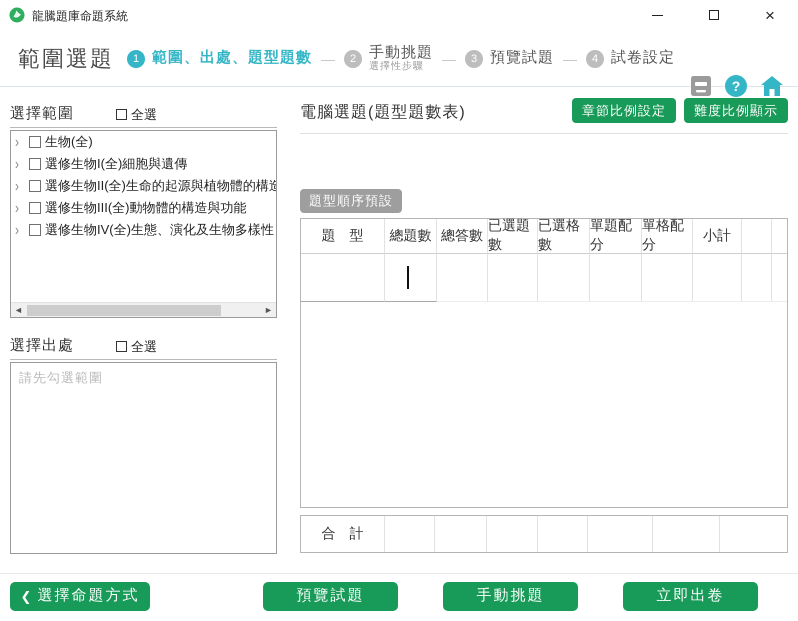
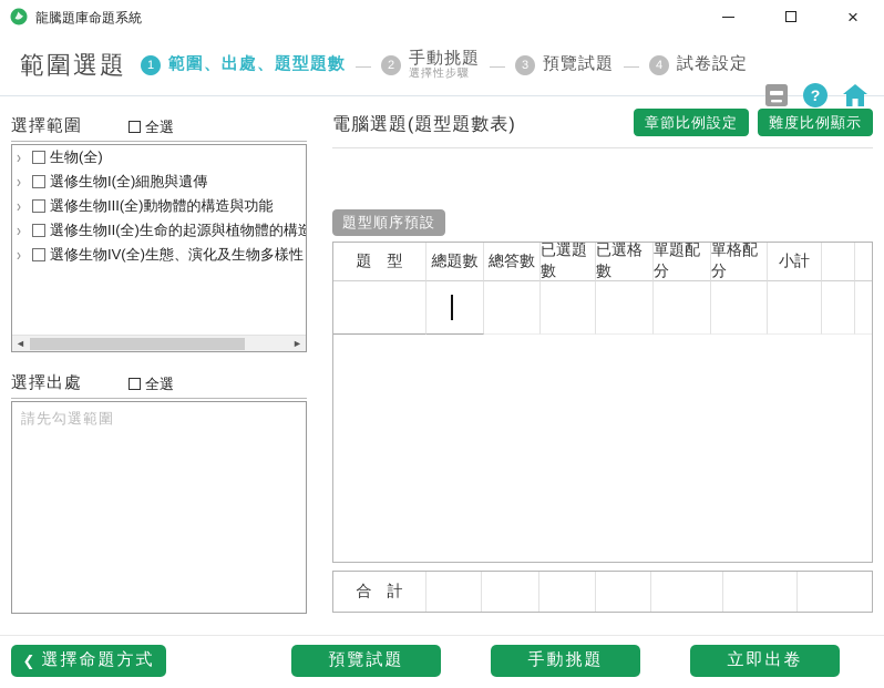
  龍騰題庫命題系統
  ×
  範圍選題
  1
  範圍、出處、題型題數
  —
  2
  手動挑題
  選擇性步驟
  —
  3
  預覽試題
  —
  4
  試卷設定
  ?
  選擇範圍
  全選
  ›
  生物(全)
  ›
  選修生物I(全)細胞與遺傳
  ›
- 選修生物II(全)生命的起源與植物體的構造
+ 選修生物III(全)動物體的構造與功能
  ›
- 選修生物III(全)動物體的構造與功能
+ 選修生物II(全)生命的起源與植物體的構造
  ›
  選修生物IV(全)生態、演化及生物多樣性
  ◄
  ►
  選擇出處
  全選
  請先勾選範圍
  電腦選題(題型題數表)
  章節比例設定
  難度比例顯示
  題型順序預設
  題 型
  總題數
  總答數
  已選題數
  已選格數
  單題配分
  單格配分
  小計
  合 計
  ❮
  選擇命題方式
  預覽試題
  手動挑題
  立即出卷
